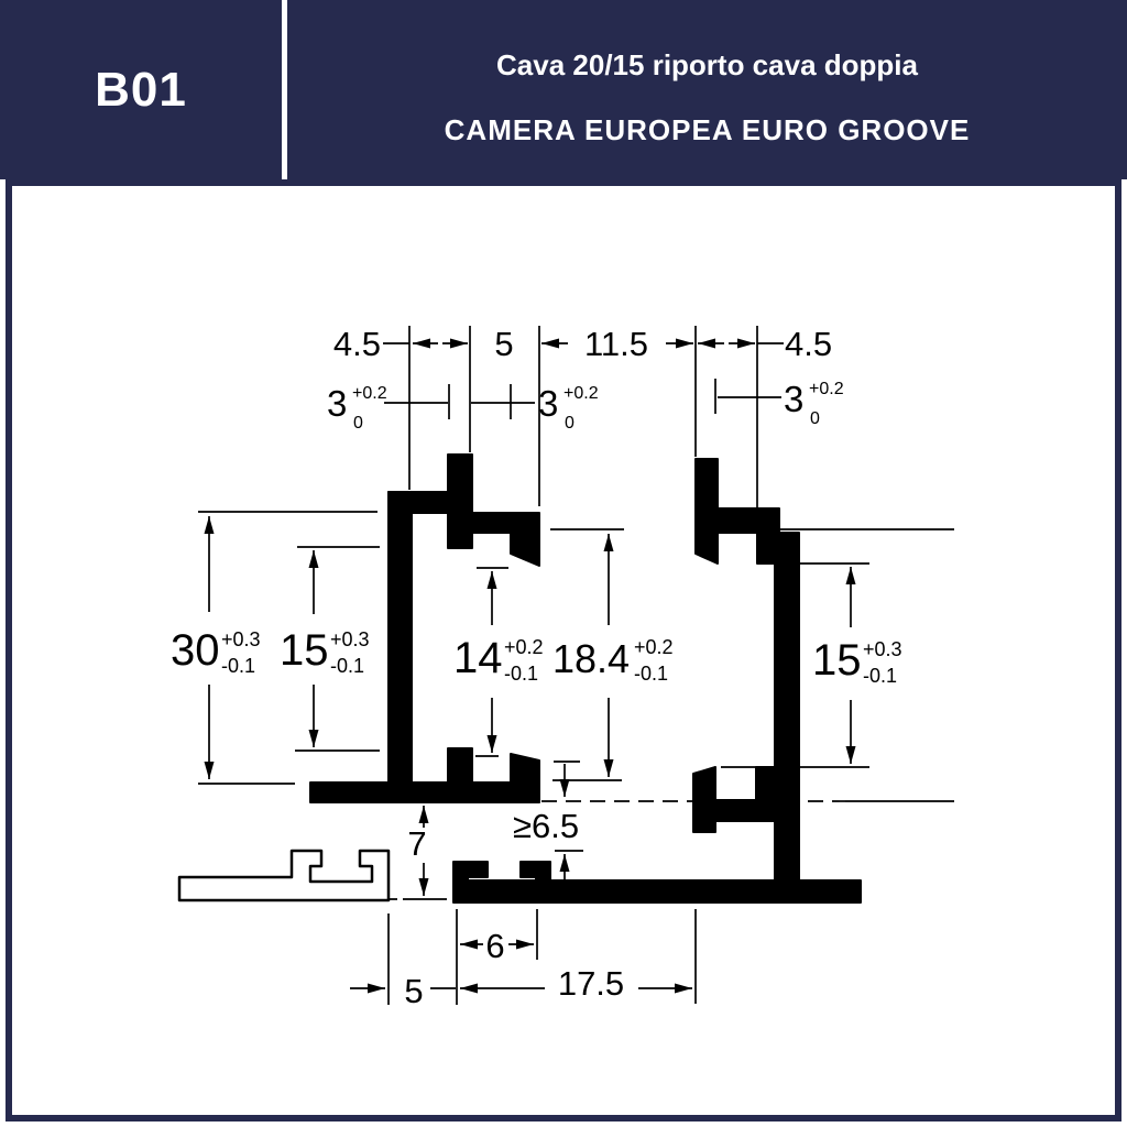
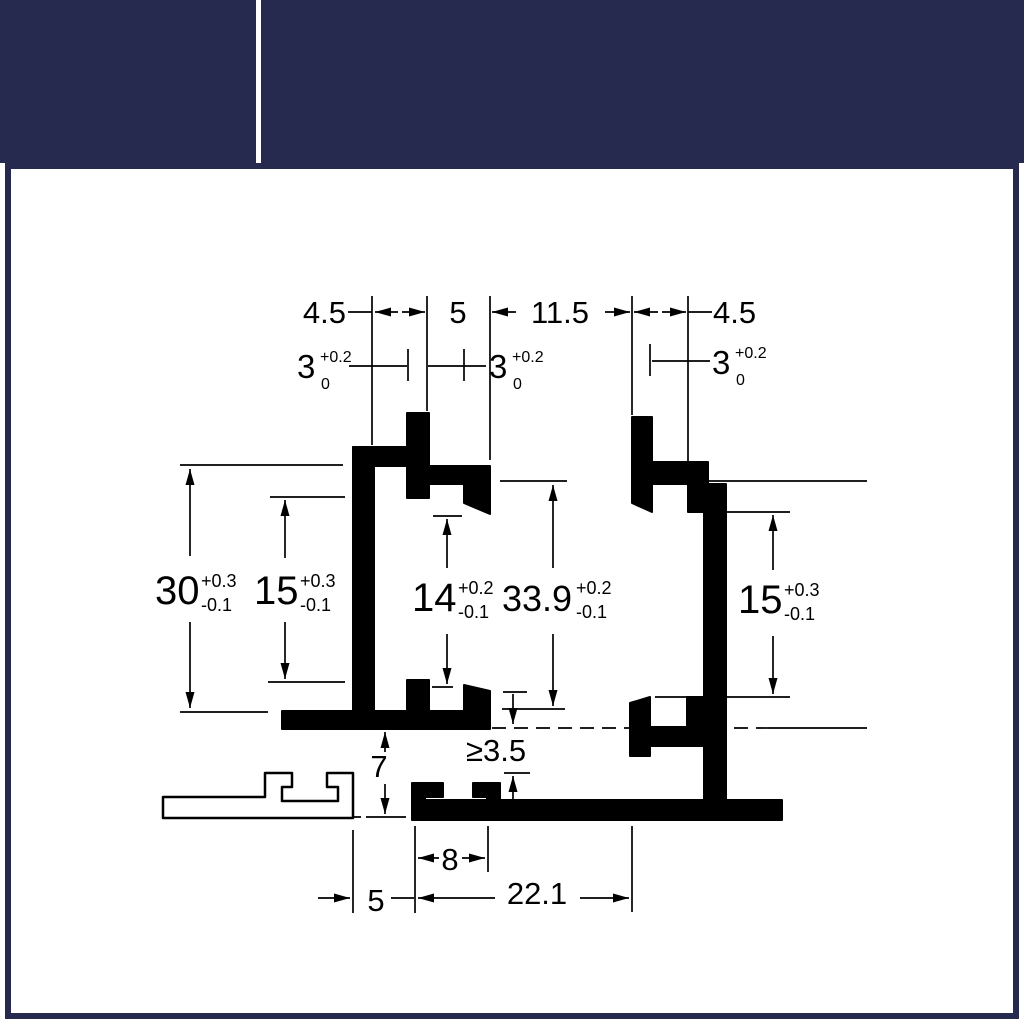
- B01
- Cava 20/15 riporto cava doppia
- CAMERA EUROPEA EURO GROOVE
  4.5
  5
  11.5
  4.5
  3
  +0.2
  0
  3
  +0.2
  0
  3
  +0.2
  0
  30
  +0.3
  -0.1
  15
  +0.3
  -0.1
  14
  +0.2
  -0.1
- 18.4
+ 33.9
  +0.2
  -0.1
  15
  +0.3
  -0.1
  7
- ≥6.5
+ ≥3.5
- 6
+ 8
  5
- 17.5
+ 22.1
